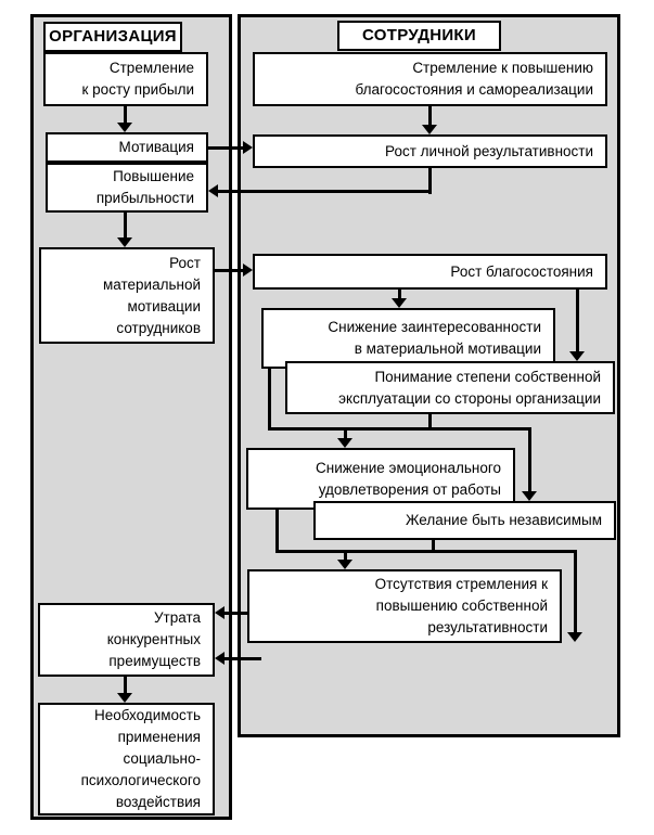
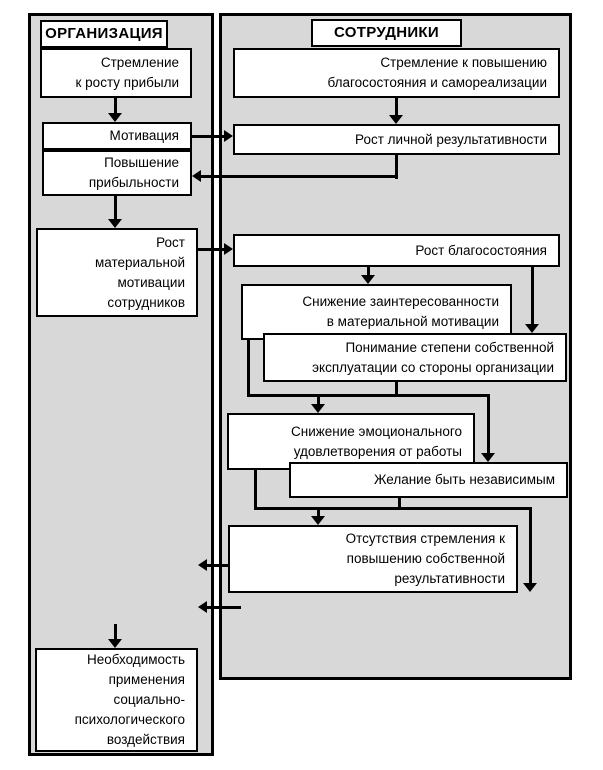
  ОРГАНИЗАЦИЯ
  Стремление
  к росту прибыли
  Мотивация
  Повышение
  прибыльности
  Рост
  материальной
  мотивации
  сотрудников
- Утрата
- конкурентных
- преимуществ
  Необходимость
  применения
  социально-
  психологического
  воздействия
  СОТРУДНИКИ
  Стремление к повышению
  благосостояния и самореализации
  Рост личной результативности
  Рост благосостояния
  Снижение заинтересованности
  в материальной мотивации
  Понимание степени собственной
  эксплуатации со стороны организации
  Снижение эмоционального
  удовлетворения от работы
  Желание быть независимым
  Отсутствия стремления к
  повышению собственной
  результативности
